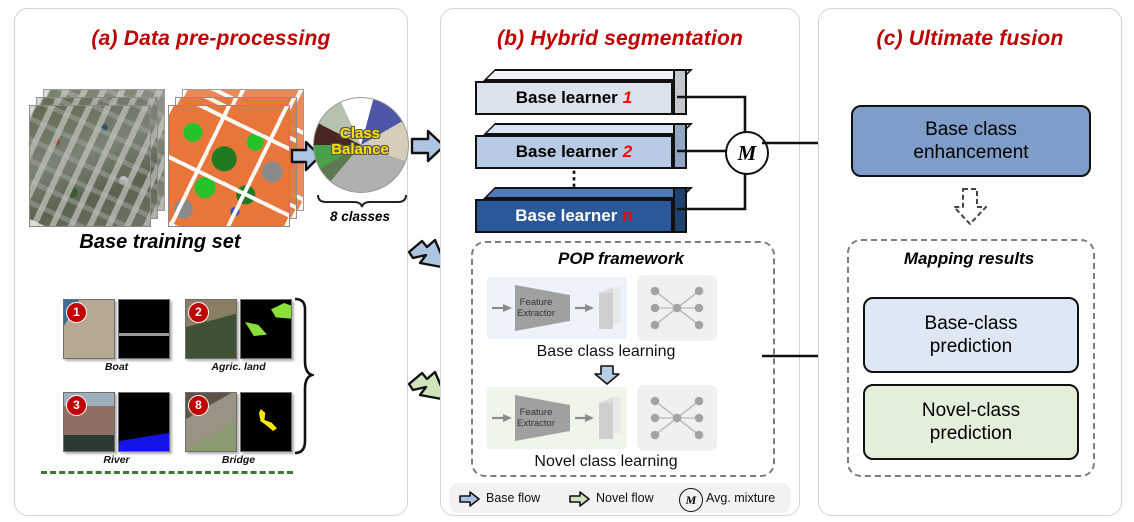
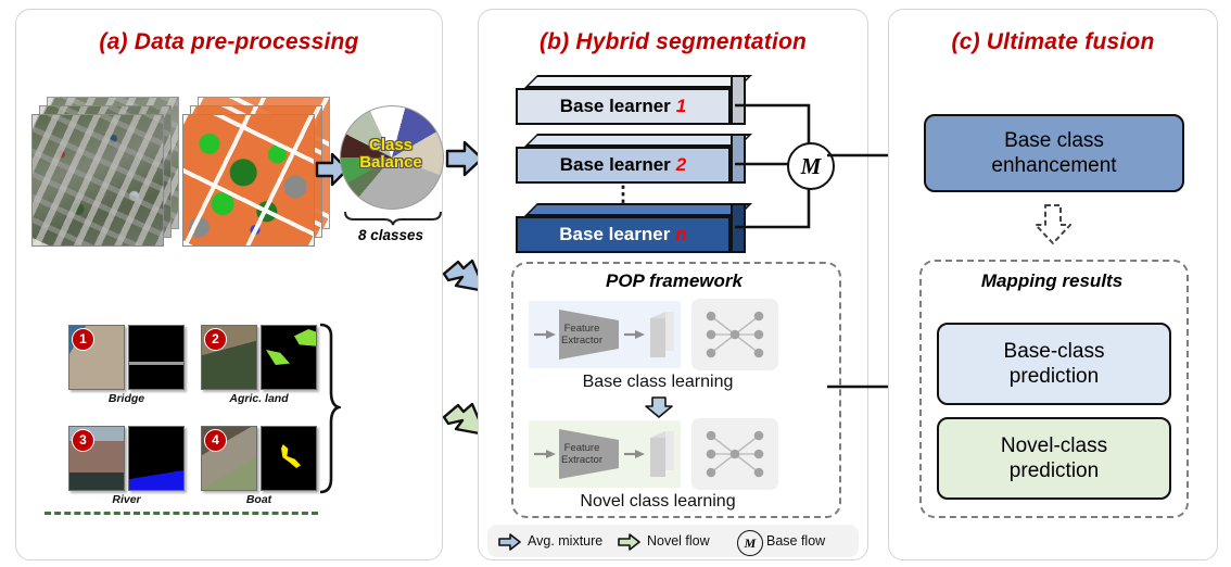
  (a) Data pre-processing
- Base training set
  Class
  Balance
  8 classes
  1
- Boat
+ Bridge
  2
  Agric. land
  3
  River
- 8
+ 4
- Bridge
+ Boat
  (b) Hybrid segmentation
  Base learner
  1
  Base learner
  2
  ⋮
  Base learner
  n
  M
  POP framework
  Feature
  Extractor
  Base class learning
  Feature
  Extractor
  Novel class learning
- Base flow
+ Avg. mixture
  Novel flow
  M
- Avg. mixture
+ Base flow
  (c) Ultimate fusion
  Base class
  enhancement
  Mapping results
  Base-class
  prediction
  Novel-class
  prediction
